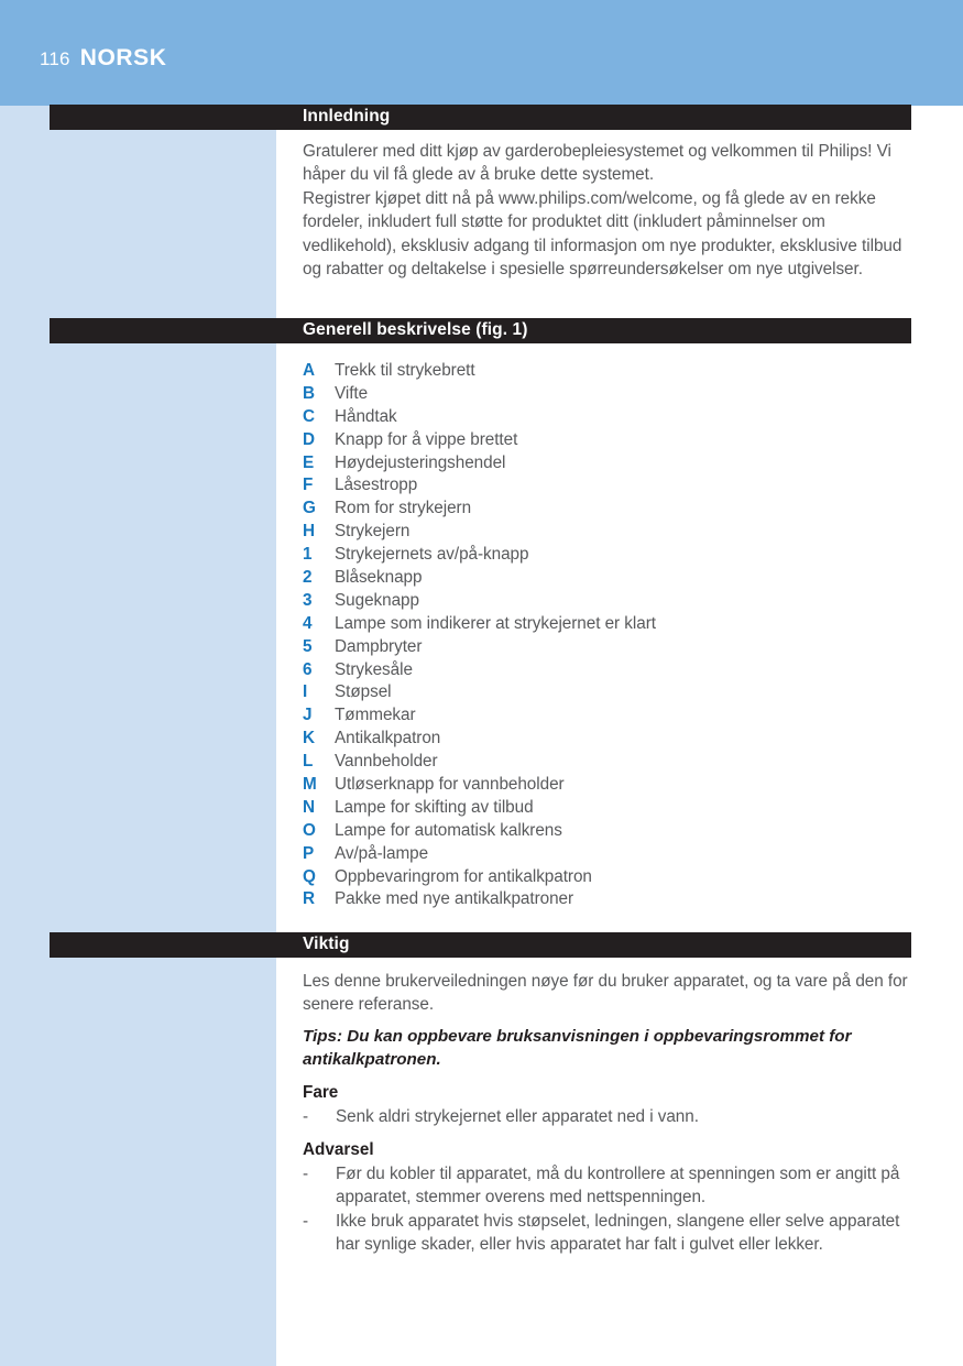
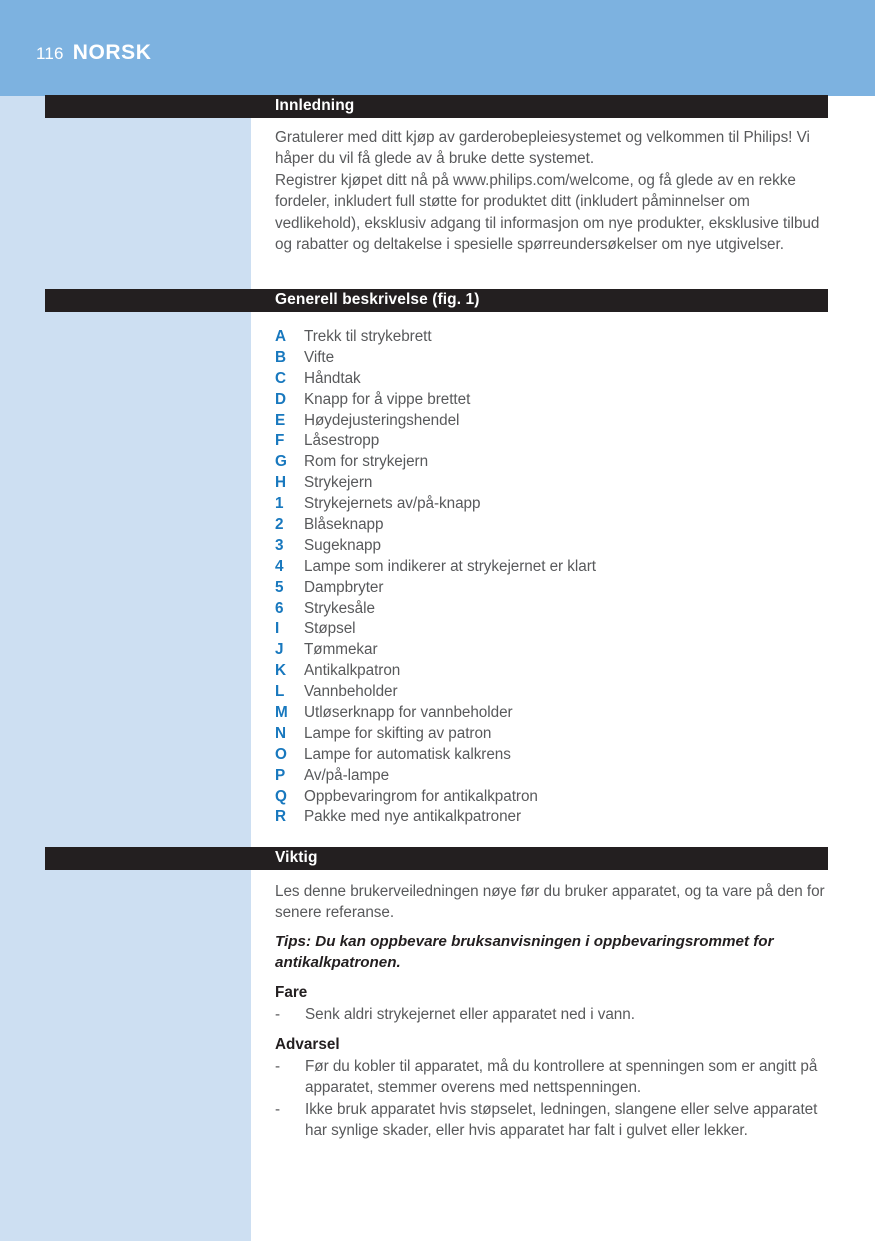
  116
  NORSK
  Innledning
  Gratulerer med ditt kjøp av garderobepleiesystemet og velkommen til Philips! Vi håper du vil få glede av å bruke dette systemet.
  Registrer kjøpet ditt nå på www.philips.com/welcome, og få glede av en rekke fordeler, inkludert full støtte for produktet ditt (inkludert påminnelser om vedlikehold), eksklusiv adgang til informasjon om nye produkter, eksklusive tilbud og rabatter og deltakelse i spesielle spørreundersøkelser om nye utgivelser.
  Generell beskrivelse (fig. 1)
  A
  Trekk til strykebrett
  B
  Vifte
  C
  Håndtak
  D
  Knapp for å vippe brettet
  E
  Høydejusteringshendel
  F
  Låsestropp
  G
  Rom for strykejern
  H
  Strykejern
  1
  Strykejernets av/på-knapp
  2
  Blåseknapp
  3
  Sugeknapp
  4
  Lampe som indikerer at strykejernet er klart
  5
  Dampbryter
  6
  Strykesåle
  I
  Støpsel
  J
  Tømmekar
  K
  Antikalkpatron
  L
  Vannbeholder
  M
  Utløserknapp for vannbeholder
  N
- Lampe for skifting av tilbud
+ Lampe for skifting av patron
  O
  Lampe for automatisk kalkrens
  P
  Av/på-lampe
  Q
  Oppbevaringrom for antikalkpatron
  R
  Pakke med nye antikalkpatroner
  Viktig
  Les denne brukerveiledningen nøye før du bruker apparatet, og ta vare på den for senere referanse.
  Tips: Du kan oppbevare bruksanvisningen i oppbevaringsrommet for antikalkpatronen.
  Fare
  -
  Senk aldri strykejernet eller apparatet ned i vann.
  Advarsel
  -
  Før du kobler til apparatet, må du kontrollere at spenningen som er angitt på apparatet, stemmer overens med nettspenningen.
  -
  Ikke bruk apparatet hvis støpselet, ledningen, slangene eller selve apparatet har synlige skader, eller hvis apparatet har falt i gulvet eller lekker.
